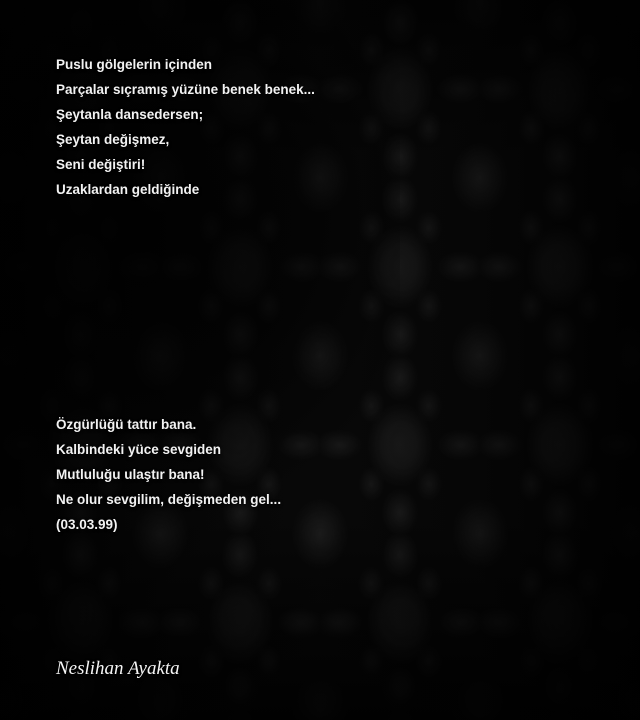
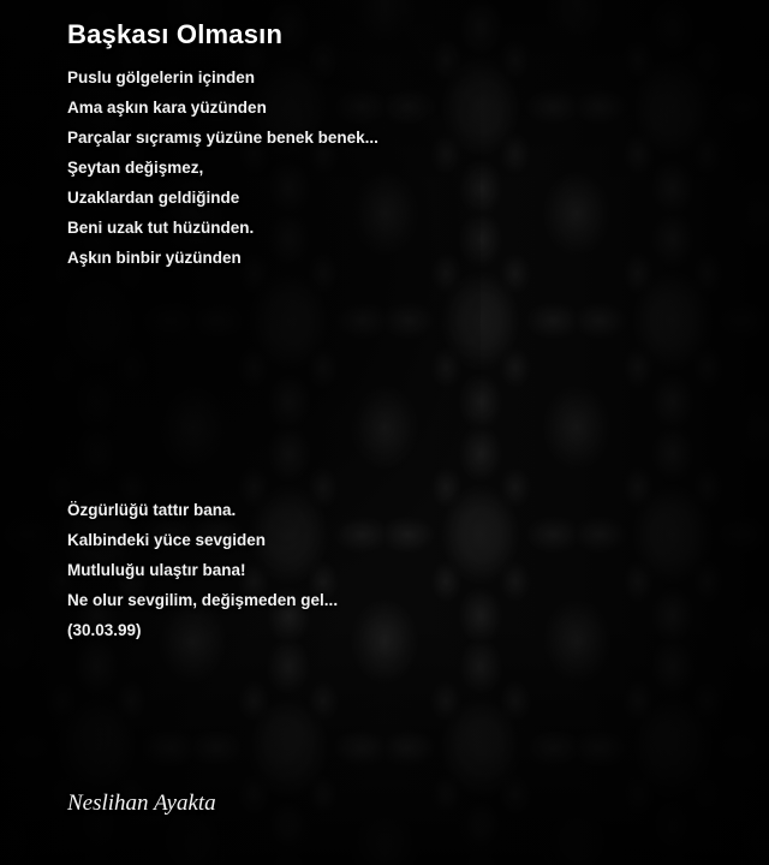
+ Başkası Olmasın
  Puslu gölgelerin içinden
+ Ama aşkın kara yüzünden
  Parçalar sıçramış yüzüne benek benek...
- Şeytanla dansedersen;
  Şeytan değişmez,
- Seni değiştiri!
  Uzaklardan geldiğinde
+ Beni uzak tut hüzünden.
+ Aşkın binbir yüzünden
  Özgürlüğü tattır bana.
  Kalbindeki yüce sevgiden
  Mutluluğu ulaştır bana!
  Ne olur sevgilim, değişmeden gel...
- (03.03.99)
+ (30.03.99)
  Neslihan Ayakta
